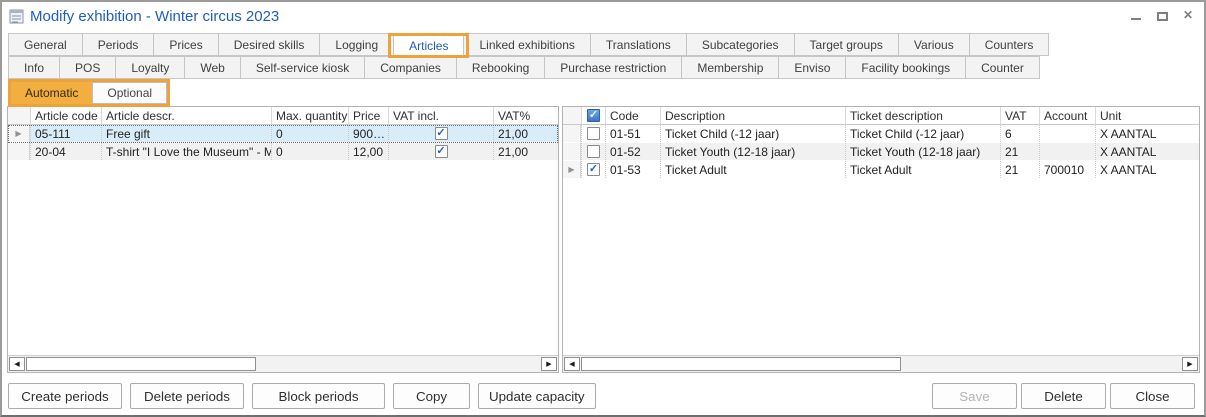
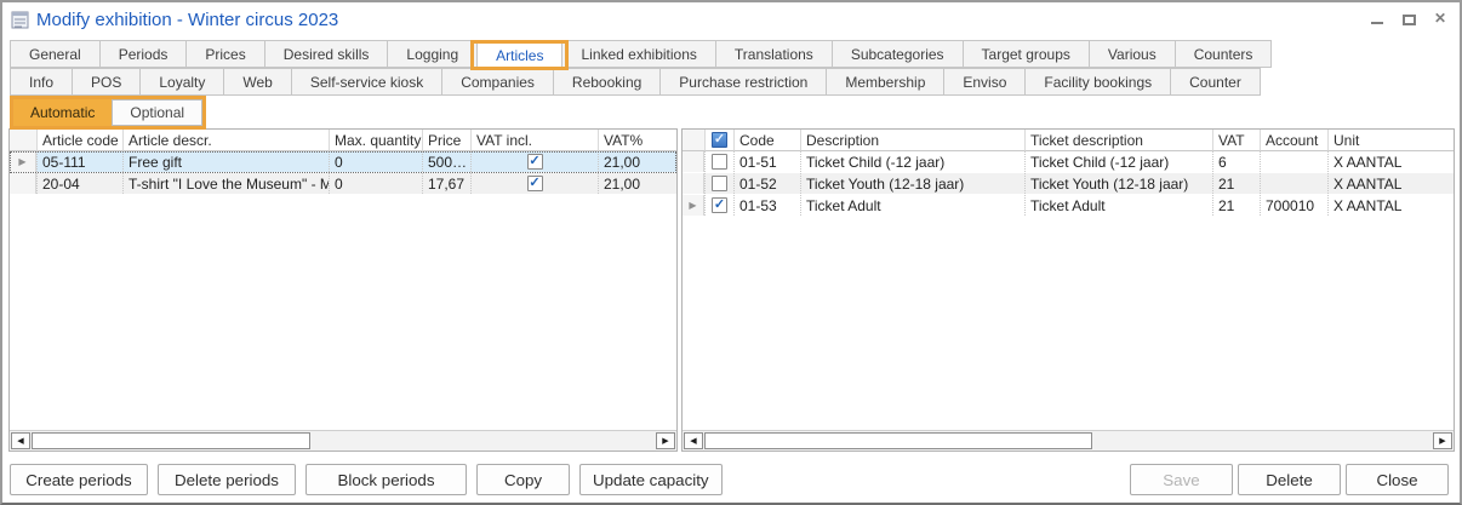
  Modify exhibition - Winter circus 2023
  ✕
  General
  Periods
  Prices
  Desired skills
  Logging
  Articles
  Linked exhibitions
  Translations
  Subcategories
  Target groups
  Various
  Counters
  Info
  POS
  Loyalty
  Web
  Self-service kiosk
  Companies
  Rebooking
  Purchase restriction
  Membership
  Enviso
  Facility bookings
  Counter
  Automatic
  Optional
  Article code
  Article descr.
  Max. quantity
  Price
  VAT incl.
  VAT%
  ▶
  05-111
  Free gift
  0
- 900…
+ 500…
  ✓
  21,00
  20-04
  T-shirt "I Love the Museum" - M
  0
- 12,00
+ 17,67
  ✓
  21,00
  ✓
  Code
  Description
  Ticket description
  VAT
  Account
  Unit
  01-51
  Ticket Child (-12 jaar)
  Ticket Child (-12 jaar)
  6
  X AANTAL
  01-52
  Ticket Youth (12-18 jaar)
  Ticket Youth (12-18 jaar)
  21
  X AANTAL
  ▶
  ✓
  01-53
  Ticket Adult
  Ticket Adult
  21
  700010
  X AANTAL
  Create periods
  Delete periods
  Block periods
  Copy
  Update capacity
  Save
  Delete
  Close
